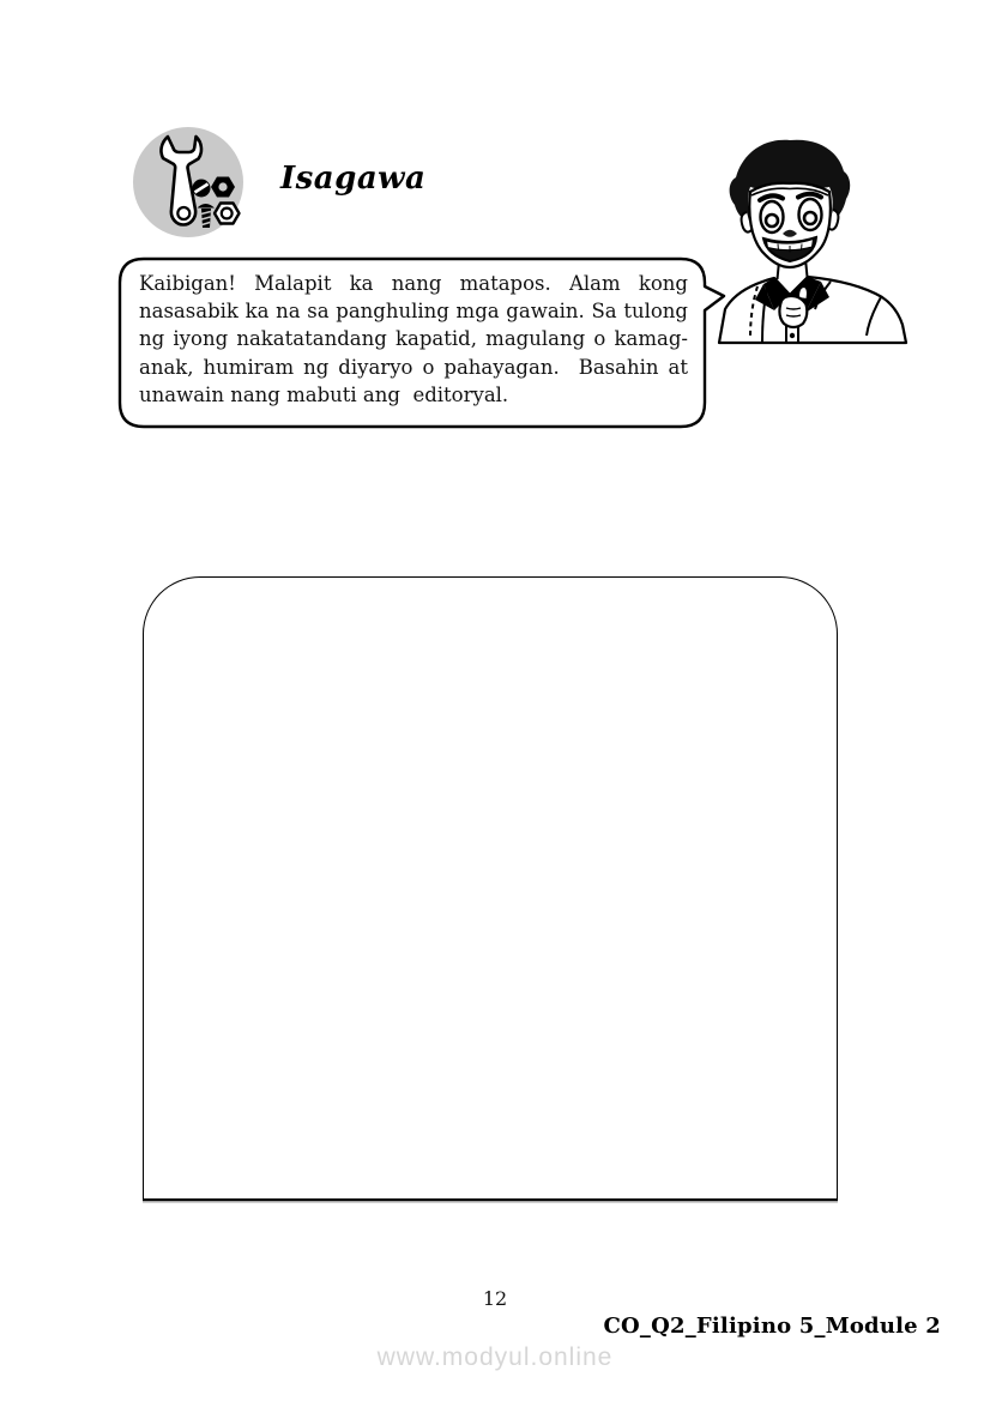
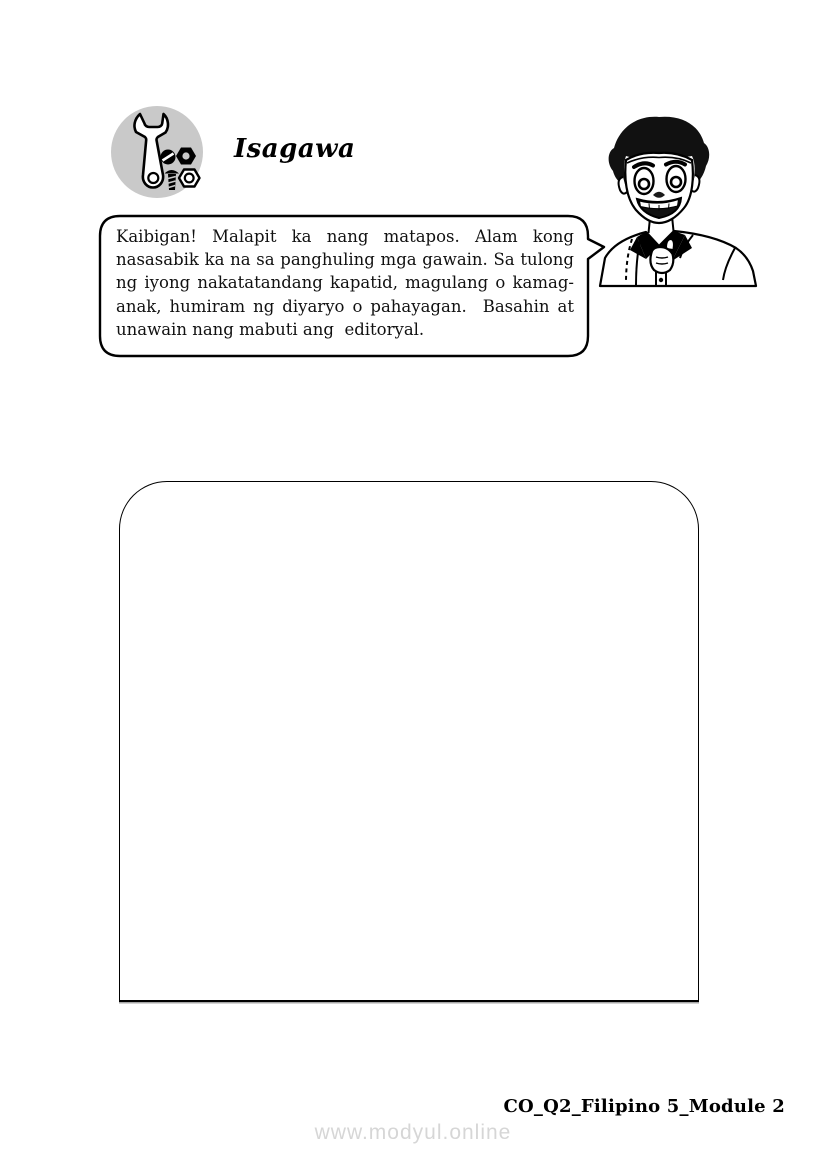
  Isagawa
  Kaibigan! Malapit ka nang matapos. Alam kong nasasabik ka na sa panghuling mga gawain. Sa tulong ng iyong nakatatandang kapatid, magulang o kamag-anak, humiram ng diyaryo o pahayagan. Basahin at unawain nang mabuti ang editoryal.
- 12
  CO_Q2_Filipino 5_Module 2
  www.modyul.online
